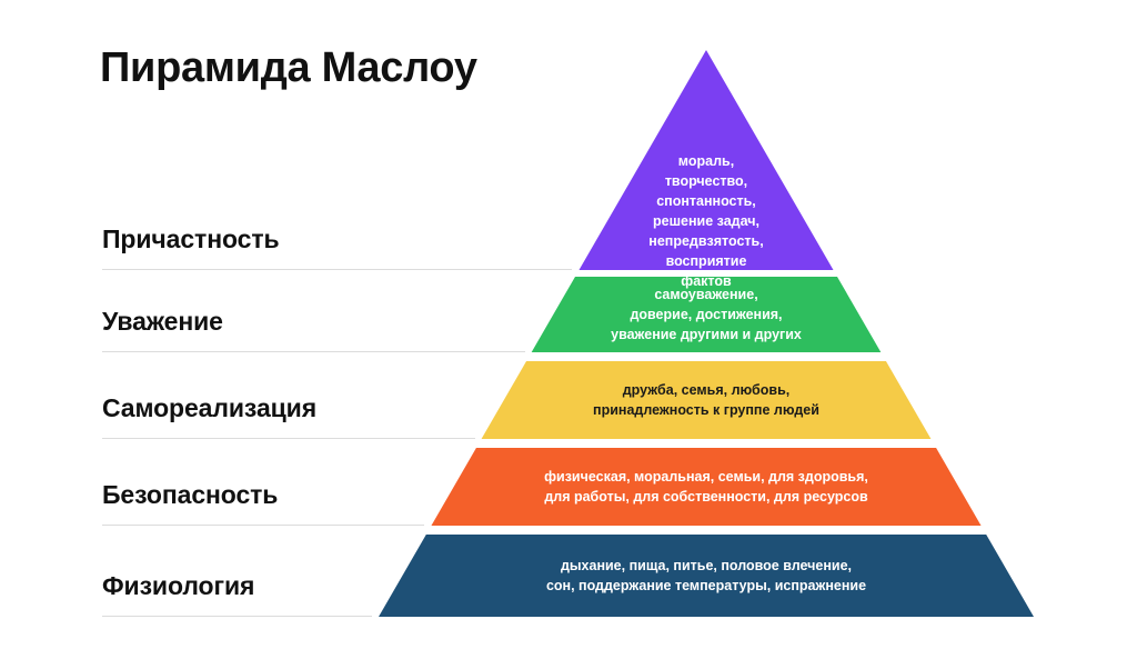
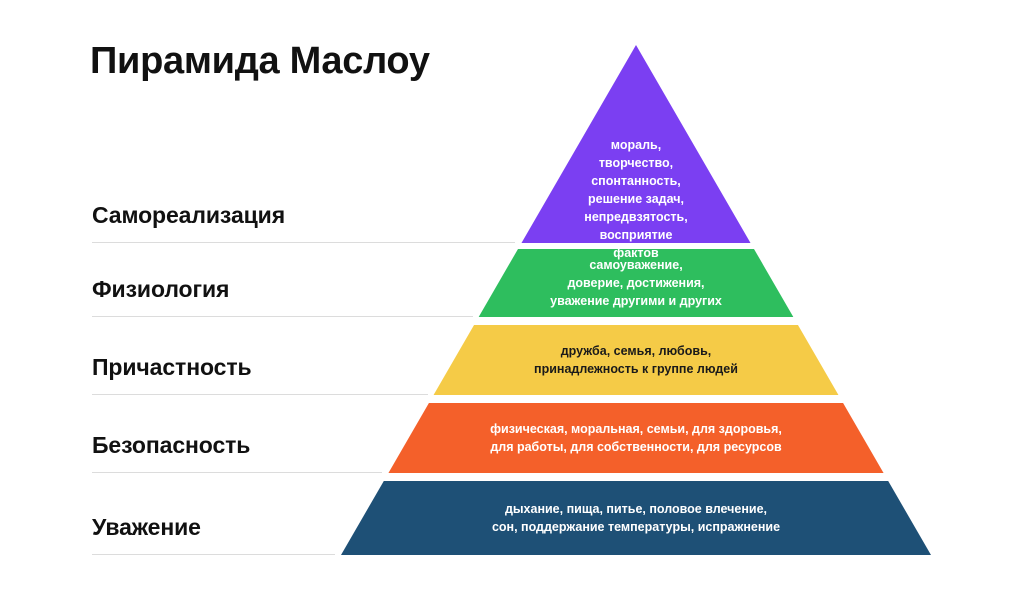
  Пирамида Маслоу
- Причастность
+ Самореализация
- Уважение
+ Физиология
- Самореализация
+ Причастность
  Безопасность
- Физиология
+ Уважение
  мораль,
  творчество,
  спонтанность,
  решение задач,
  непредвзятость,
  самоуважение,
  доверие, достижения,
  уважение другими и других
  дружба, семья, любовь,
  принадлежность к группе людей
  физическая, моральная, семьи, для здоровья,
  для работы, для собственности, для ресурсов
  дыхание, пища, питье, половое влечение,
  сон, поддержание температуры, испражнение
